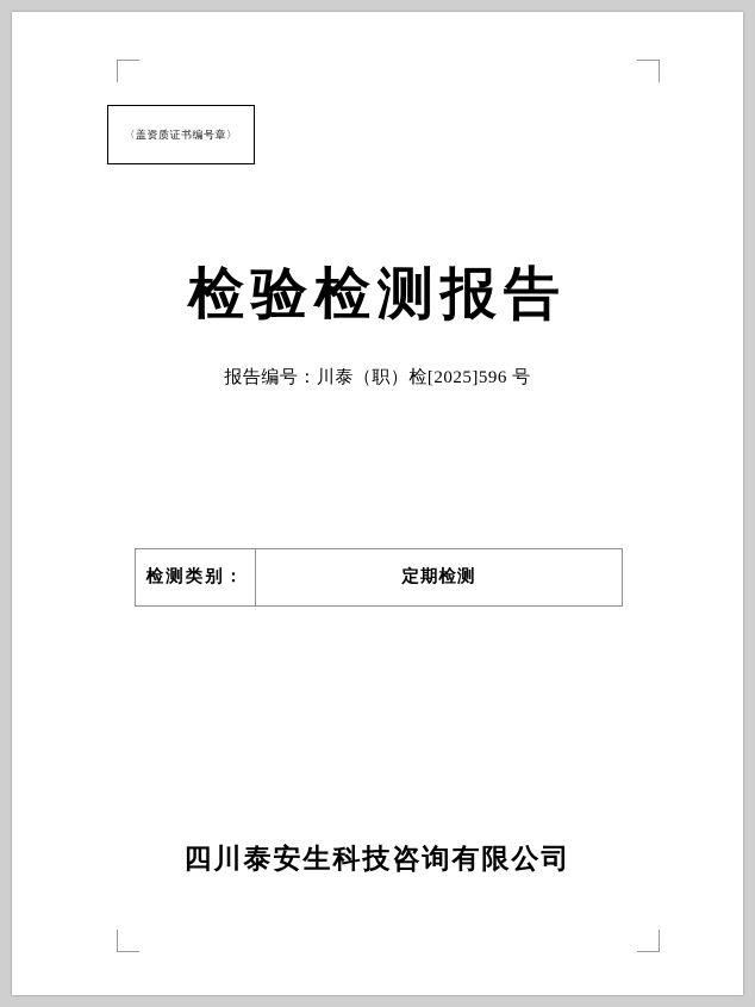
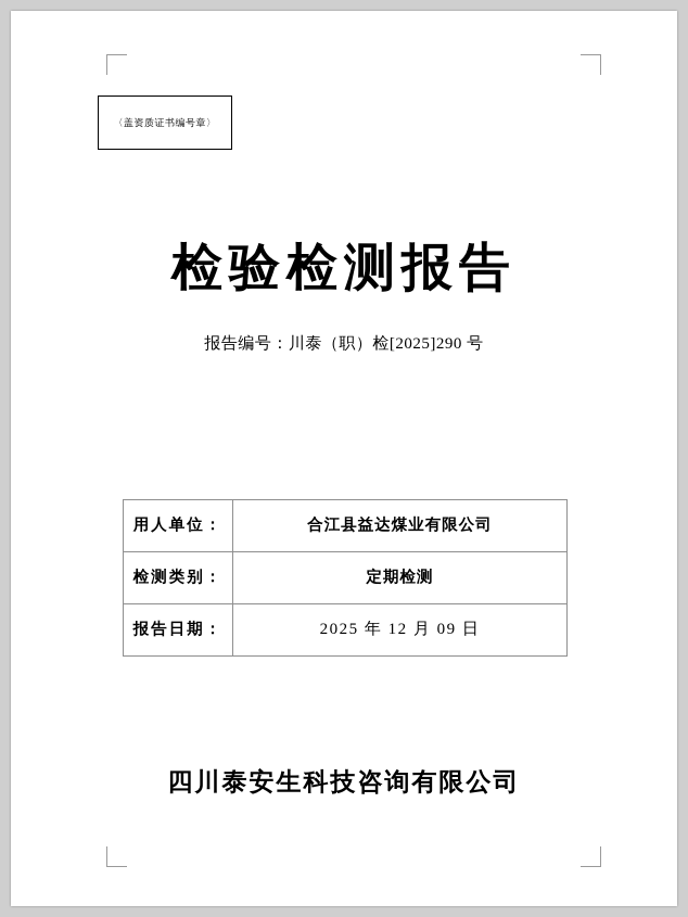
  〈盖资质证书编号章〉
  检验检测报告
- 报告编号：川泰（职）检[2025]596 号
+ 报告编号：川泰（职）检[2025]290 号
+ 用人单位：	合江县益达煤业有限公司
  检测类别：	定期检测
+ 报告日期：	2025 年 12 月 09 日
  四川泰安生科技咨询有限公司
